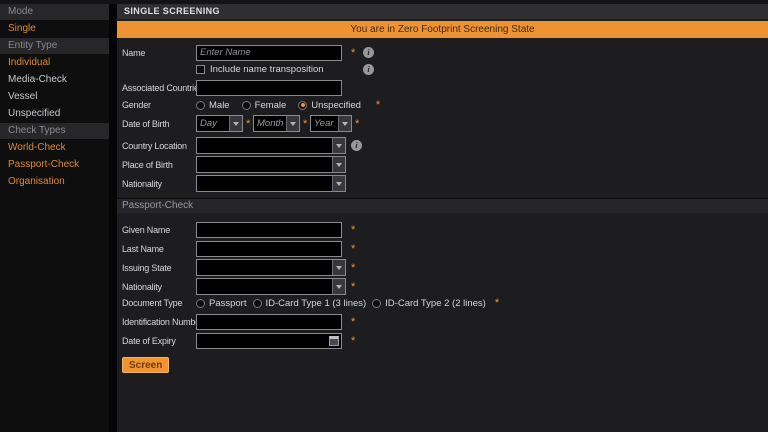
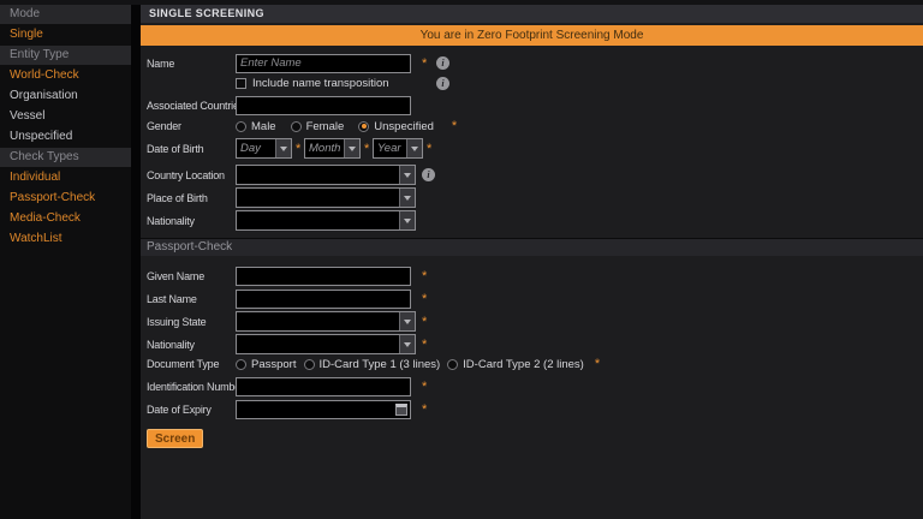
  Mode
  Single
  Entity Type
- Individual
+ World-Check
- Media-Check
+ Organisation
  Vessel
  Unspecified
  Check Types
- World-Check
+ Individual
  Passport-Check
- Organisation
+ Media-Check
+ WatchList
  SINGLE SCREENING
- You are in Zero Footprint Screening State
+ You are in Zero Footprint Screening Mode
  Name
  Enter Name
  *
  i
  Include name transposition
  i
  Associated Countri
  Gender
  Male
  Female
  Unspecified
  *
  Date of Birth
  Day
  *
  Month
  *
  Year
  *
  Country Location
  i
  Place of Birth
  Nationality
  Passport-Check
  Given Name
  *
  Last Name
  *
  Issuing State
  *
  Nationality
  *
  Document Type
  Passport
  ID-Card Type 1 (3 lines)
  ID-Card Type 2 (2 lines)
  *
  Identification Numb
  *
  Date of Expiry
  *
  Screen
